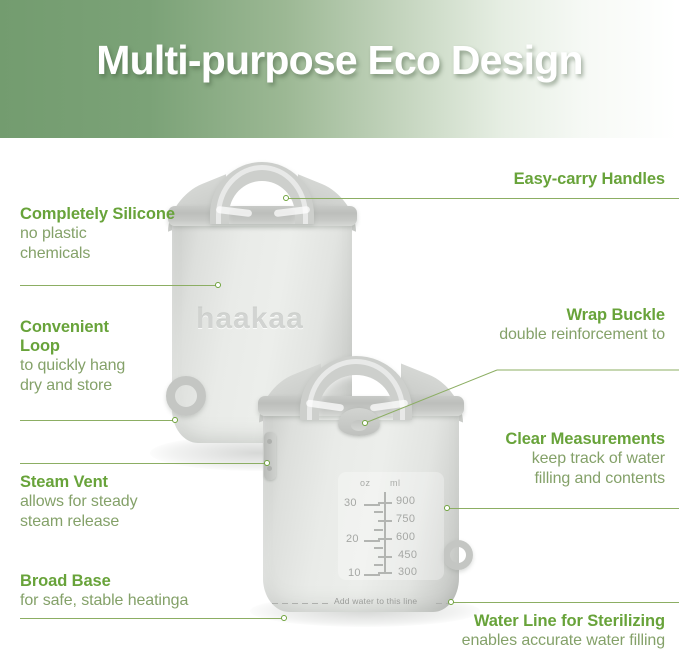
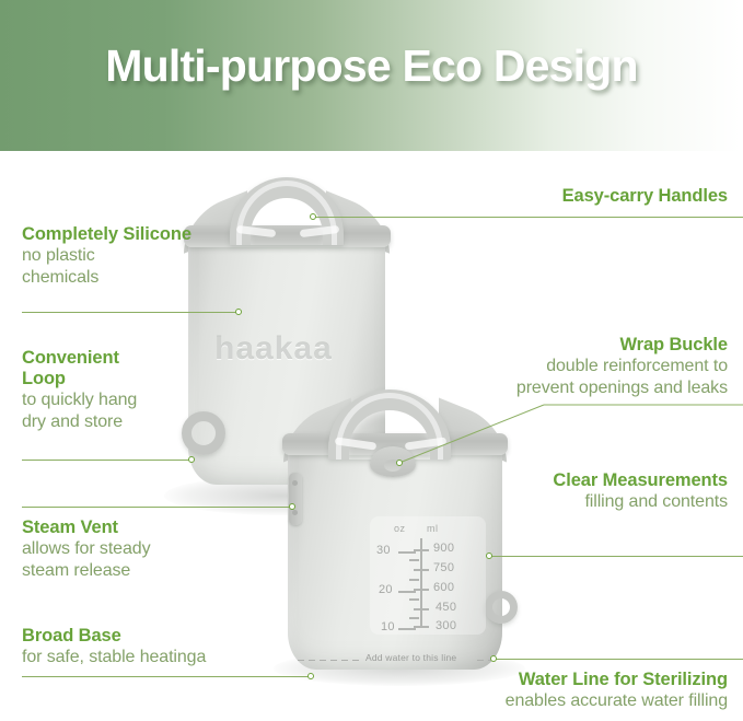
  Multi-purpose Eco Design
  haakaa
  oz
  ml
  900
  750
  600
  450
  300
  30
  20
  10
  Add water to this line
  Completely Silicone
  no plastic
  chemicals
  Convenient
  Loop
  to quickly hang
  dry and store
  Steam Vent
  allows for steady
  steam release
  Broad Base
  for safe, stable heatinga
  Easy-carry Handles
  Wrap Buckle
  double reinforcement to
+ prevent openings and leaks
  Clear Measurements
- keep track of water
  filling and contents
  Water Line for Sterilizing
  enables accurate water filling
